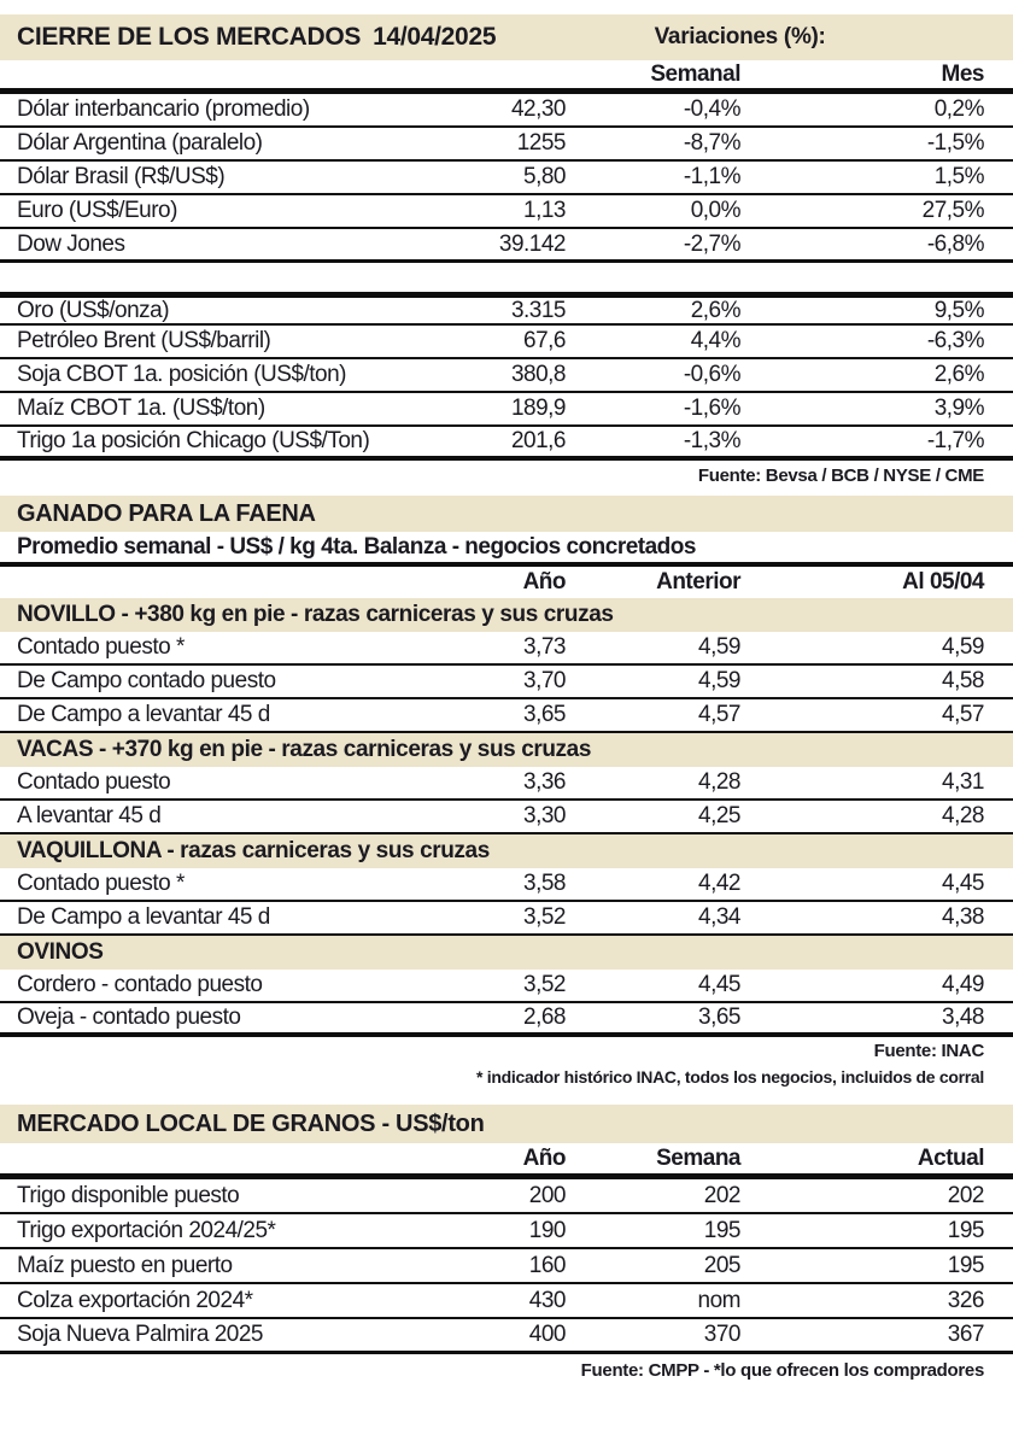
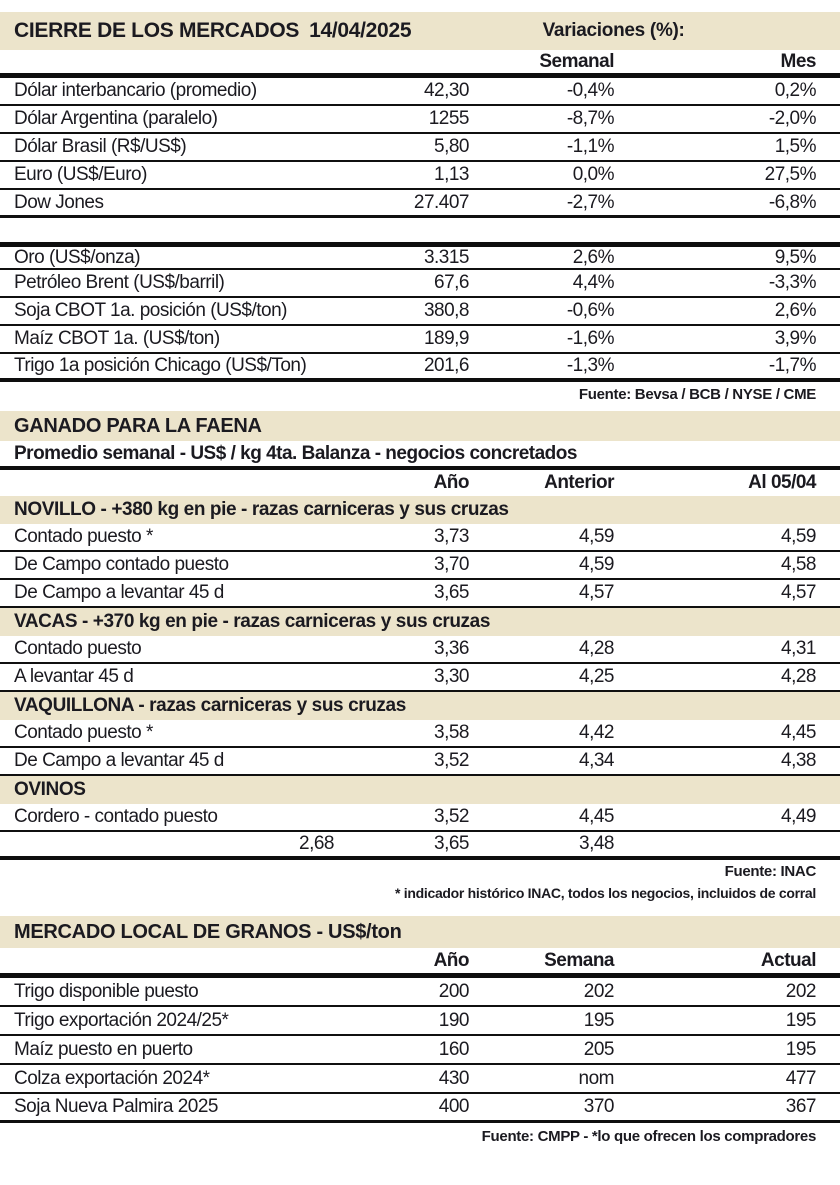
  CIERRE DE LOS MERCADOS
  14/04/2025
  Variaciones (%):
  Semanal
  Mes
  Dólar interbancario (promedio)
  42,30
  -0,4%
  0,2%
  Dólar Argentina (paralelo)
  1255
  -8,7%
- -1,5%
+ -2,0%
  Dólar Brasil (R$/US$)
  5,80
  -1,1%
  1,5%
  Euro (US$/Euro)
  1,13
  0,0%
  27,5%
  Dow Jones
- 39.142
+ 27.407
  -2,7%
  -6,8%
  Oro (US$/onza)
  3.315
  2,6%
  9,5%
  Petróleo Brent (US$/barril)
  67,6
  4,4%
- -6,3%
+ -3,3%
  Soja CBOT 1a. posición (US$/ton)
  380,8
  -0,6%
  2,6%
  Maíz CBOT 1a. (US$/ton)
  189,9
  -1,6%
  3,9%
  Trigo 1a posición Chicago (US$/Ton)
  201,6
  -1,3%
  -1,7%
  Fuente: Bevsa / BCB / NYSE / CME
  GANADO PARA LA FAENA
  Promedio semanal - US$ / kg 4ta. Balanza - negocios concretados
  Año
  Anterior
  Al 05/04
  NOVILLO - +380 kg en pie - razas carniceras y sus cruzas
  Contado puesto *
  3,73
  4,59
  4,59
  De Campo contado puesto
  3,70
  4,59
  4,58
  De Campo a levantar 45 d
  3,65
  4,57
  4,57
  VACAS - +370 kg en pie - razas carniceras y sus cruzas
  Contado puesto
  3,36
  4,28
  4,31
  A levantar 45 d
  3,30
  4,25
  4,28
  VAQUILLONA - razas carniceras y sus cruzas
  Contado puesto *
  3,58
  4,42
  4,45
  De Campo a levantar 45 d
  3,52
  4,34
  4,38
  OVINOS
  Cordero - contado puesto
  3,52
  4,45
  4,49
- Oveja - contado puesto
  2,68
  3,65
  3,48
  Fuente: INAC
  * indicador histórico INAC, todos los negocios, incluidos de corral
  MERCADO LOCAL DE GRANOS - US$/ton
  Año
  Semana
  Actual
  Trigo disponible puesto
  200
  202
  202
  Trigo exportación 2024/25*
  190
  195
  195
  Maíz puesto en puerto
  160
  205
  195
  Colza exportación 2024*
  430
  nom
- 326
+ 477
  Soja Nueva Palmira 2025
  400
  370
  367
  Fuente: CMPP - *lo que ofrecen los compradores
